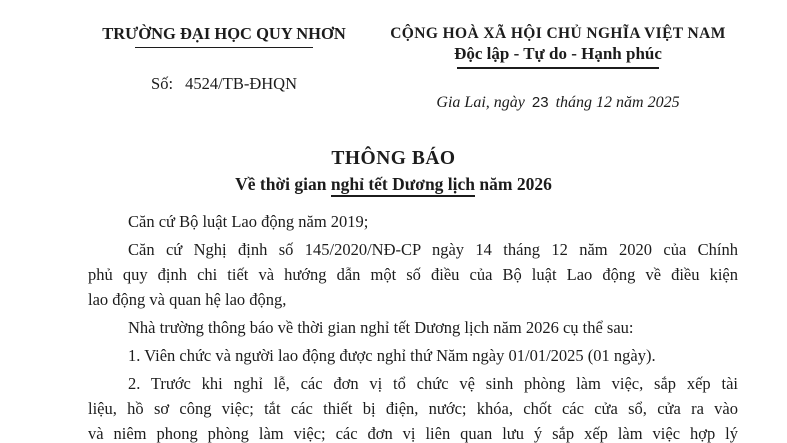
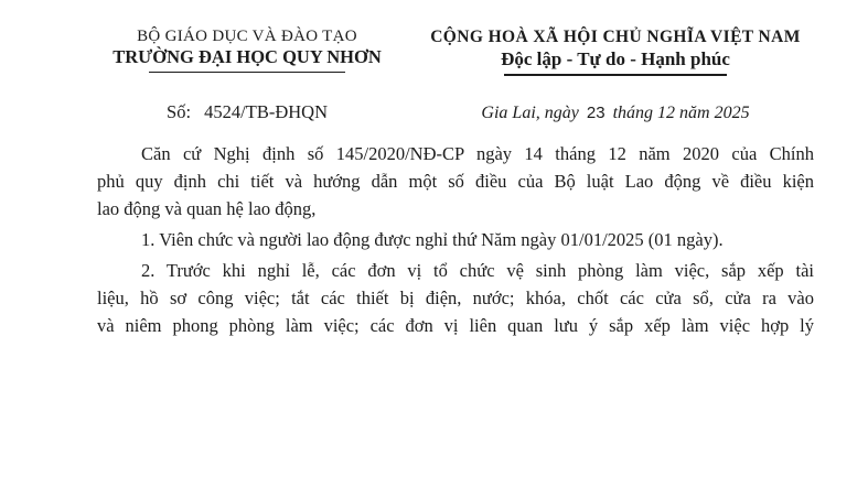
+ BỘ GIÁO DỤC VÀ ĐÀO TẠO
  TRƯỜNG ĐẠI HỌC QUY NHƠN
  Số: 4524/TB-ĐHQN
  CỘNG HOÀ XÃ HỘI CHỦ NGHĨA VIỆT NAM
  Độc lập - Tự do - Hạnh phúc
  Gia Lai, ngày 23 tháng 12 năm 2025
- THÔNG BÁO
- Về thời gian nghỉ tết Dương lịch năm 2026
- Căn cứ Bộ luật Lao động năm 2019;
  Căn cứ Nghị định số 145/2020/NĐ-CP ngày 14 tháng 12 năm 2020 của Chính
  phủ quy định chi tiết và hướng dẫn một số điều của Bộ luật Lao động về điều kiện
  lao động và quan hệ lao động,
- Nhà trường thông báo về thời gian nghỉ tết Dương lịch năm 2026 cụ thể sau:
  1. Viên chức và người lao động được nghỉ thứ Năm ngày 01/01/2025 (01 ngày).
  2. Trước khi nghỉ lễ, các đơn vị tổ chức vệ sinh phòng làm việc, sắp xếp tài
  liệu, hồ sơ công việc; tắt các thiết bị điện, nước; khóa, chốt các cửa sổ, cửa ra vào
  và niêm phong phòng làm việc; các đơn vị liên quan lưu ý sắp xếp làm việc hợp lý
